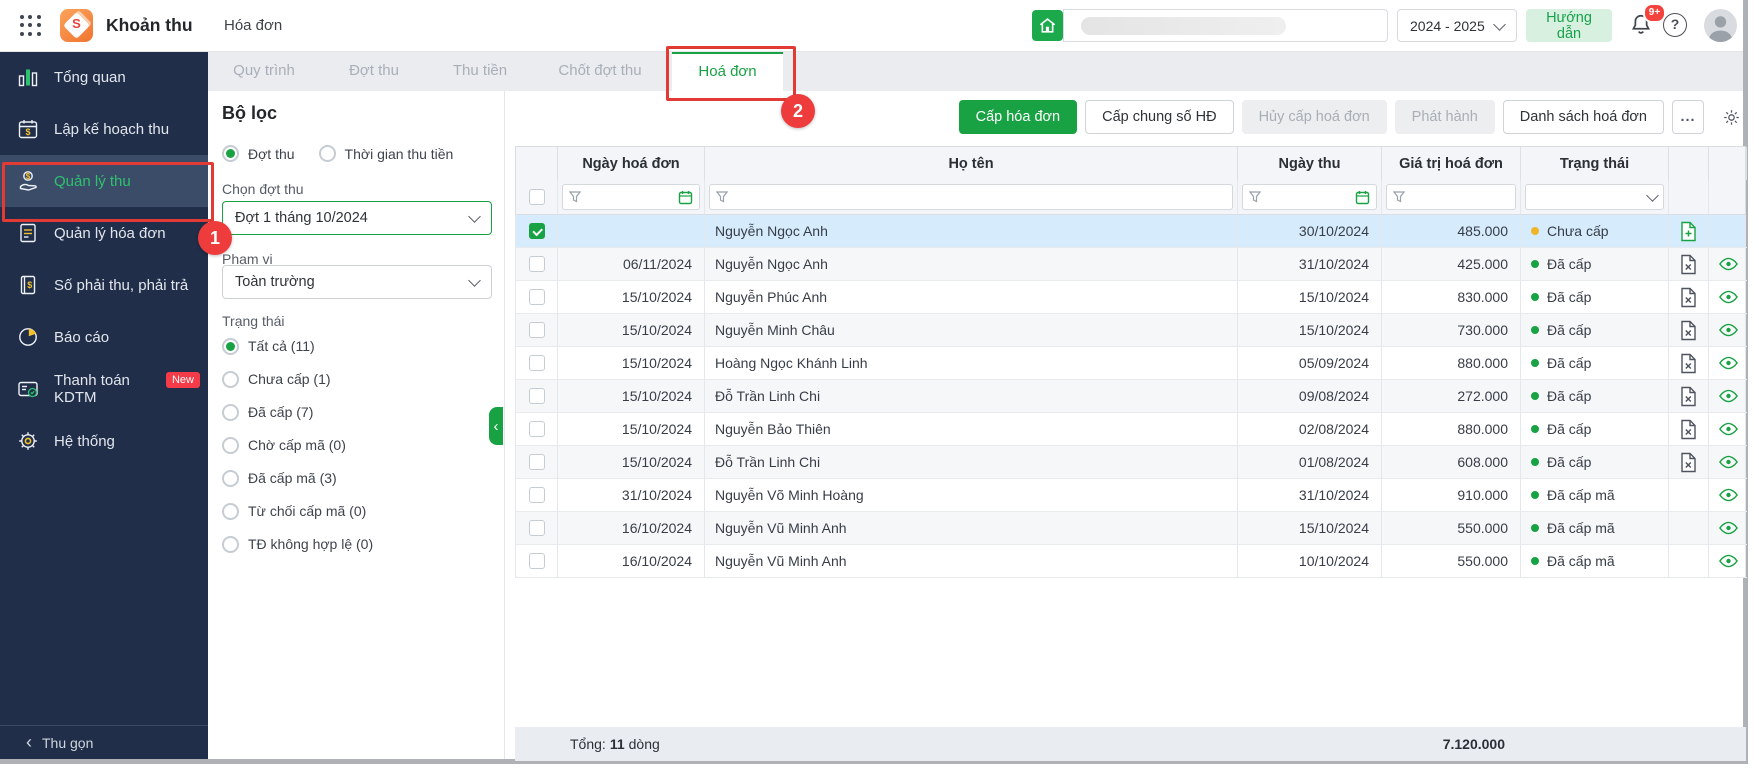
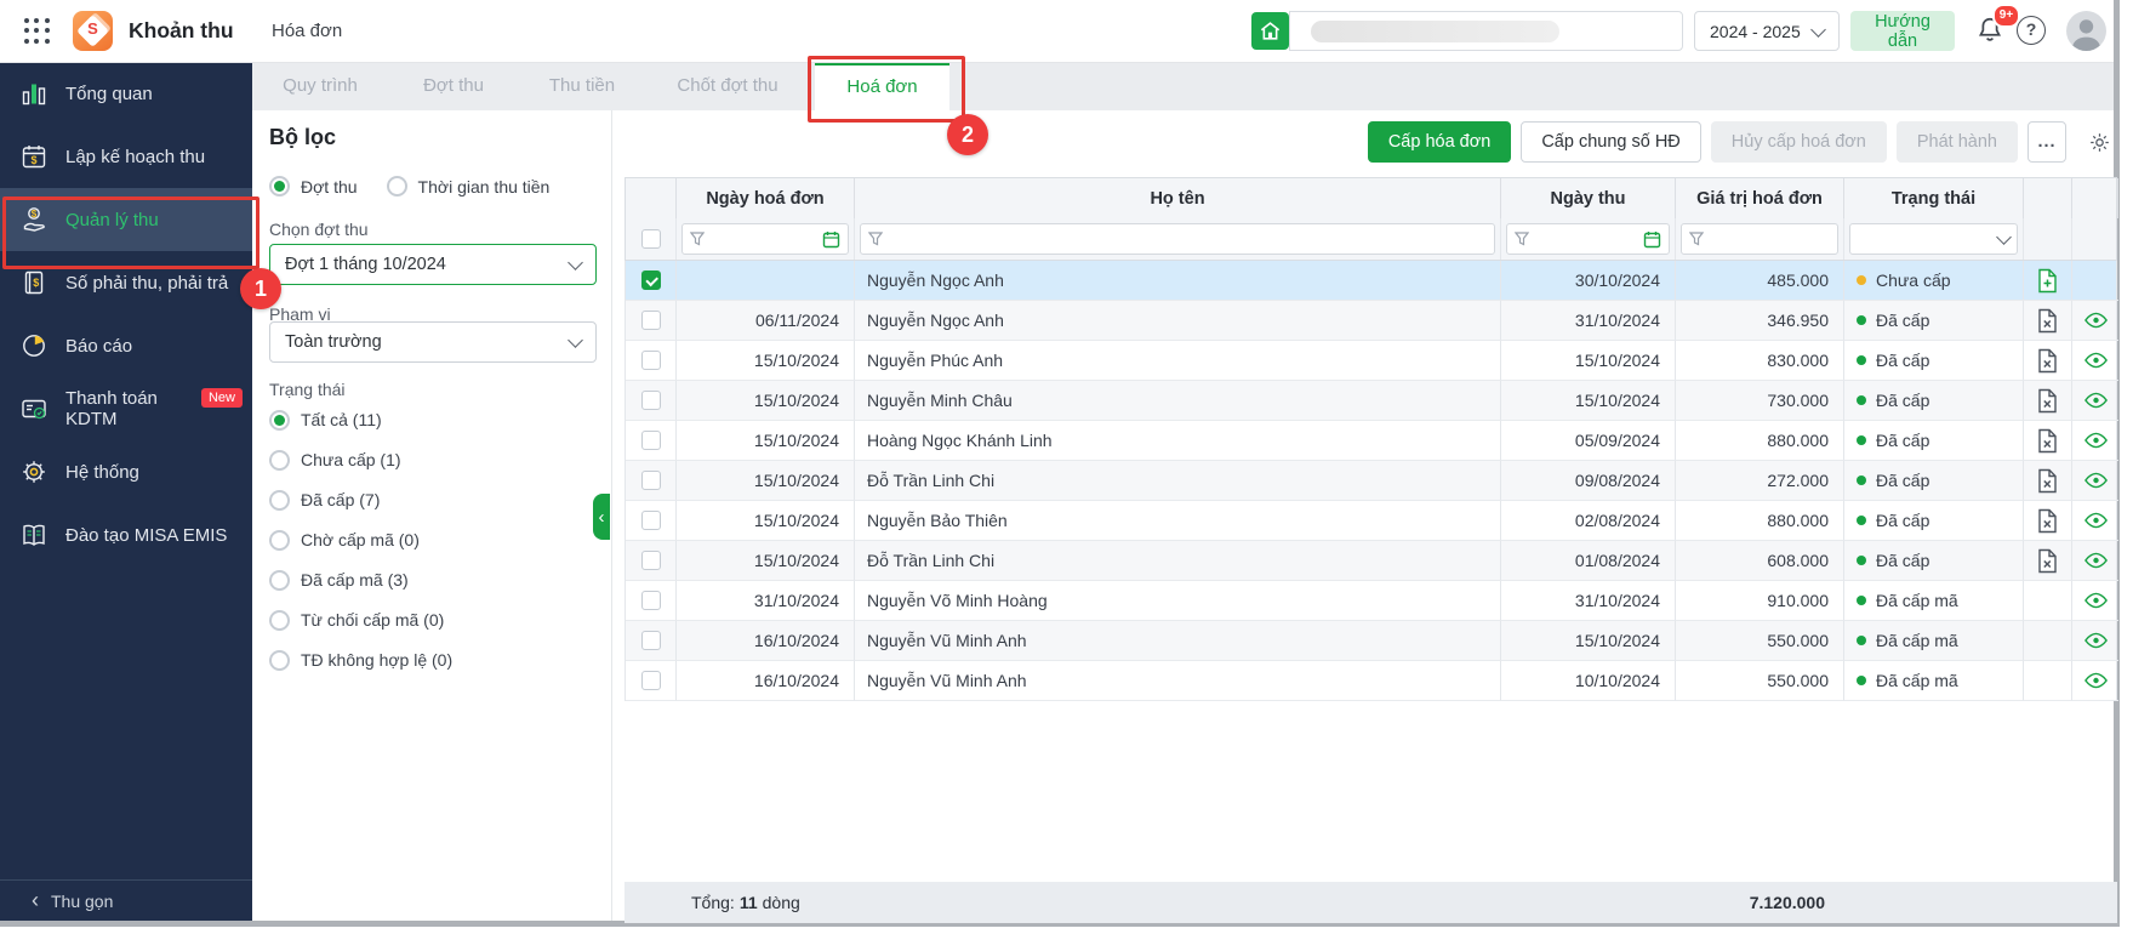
  S
  Khoản thu
  Hóa đơn
  2024 - 2025
  Hướng dẫn
  9+
  ?
  Tổng quan
  $
  Lập kế hoạch thu
  $
  Quản lý thu
- Quản lý hóa đơn
  $
  Số phải thu, phải trả
  Báo cáo
  Thanh toán KDTM
  New
  Hệ thống
+ Đào tạo MISA EMIS
  ‹
  Thu gọn
  Quy trình
  Đợt thu
  Thu tiền
  Chốt đợt thu
  Hoá đơn
  Bộ lọc
  Đợt thu
  Thời gian thu tiền
  Chọn đợt thu
  Đợt 1 tháng 10/2024
  Phạm vi
  Toàn trường
  Trạng thái
  Tất cả (11)
  Chưa cấp (1)
  Đã cấp (7)
  Chờ cấp mã (0)
  Đã cấp mã (3)
  Từ chối cấp mã (0)
  TĐ không hợp lệ (0)
  ‹
  Cấp hóa đơn
  Cấp chung số HĐ
  Hủy cấp hoá đơn
  Phát hành
- Danh sách hoá đơn
  ...
  Ngày hoá đơn
  Họ tên
  Ngày thu
  Giá trị hoá đơn
  Trạng thái
  Nguyễn Ngọc Anh
  30/10/2024
  485.000
  Chưa cấp
  06/11/2024
  Nguyễn Ngọc Anh
  31/10/2024
- 425.000
+ 346.950
  Đã cấp
  15/10/2024
  Nguyễn Phúc Anh
  15/10/2024
  830.000
  Đã cấp
  15/10/2024
  Nguyễn Minh Châu
  15/10/2024
  730.000
  Đã cấp
  15/10/2024
  Hoàng Ngọc Khánh Linh
  05/09/2024
  880.000
  Đã cấp
  15/10/2024
  Đỗ Trần Linh Chi
  09/08/2024
  272.000
  Đã cấp
  15/10/2024
  Nguyễn Bảo Thiên
  02/08/2024
  880.000
  Đã cấp
  15/10/2024
  Đỗ Trần Linh Chi
  01/08/2024
  608.000
  Đã cấp
  31/10/2024
  Nguyễn Võ Minh Hoàng
  31/10/2024
  910.000
  Đã cấp mã
  16/10/2024
  Nguyễn Vũ Minh Anh
  15/10/2024
  550.000
  Đã cấp mã
  16/10/2024
  Nguyễn Vũ Minh Anh
  10/10/2024
  550.000
  Đã cấp mã
  Tổng:
  11
  dòng
  7.120.000
  1
  2
